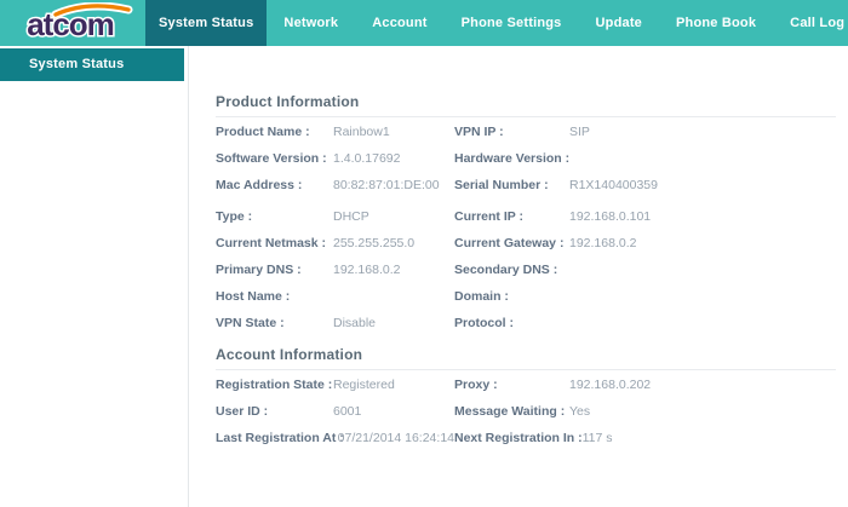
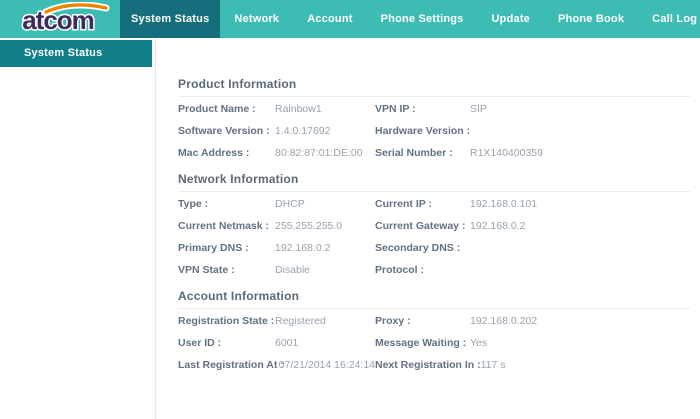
  atcom
  System Status
  Network
  Account
  Phone Settings
  Update
  Phone Book
  Call Log
  System Status
  Product Information
  Product Name :
  Rainbow1
  VPN IP :
  SIP
  Software Version :
  1.4.0.17692
  Hardware Version :
  Mac Address :
  80:82:87:01:DE:00
  Serial Number :
  R1X140400359
+ Network Information
  Type :
  DHCP
  Current IP :
  192.168.0.101
  Current Netmask :
  255.255.255.0
  Current Gateway :
  192.168.0.2
  Primary DNS :
  192.168.0.2
  Secondary DNS :
- Host Name :
- Domain :
  VPN State :
  Disable
  Protocol :
  Account Information
  Registration State :
  Registered
  Proxy :
  192.168.0.202
  User ID :
  6001
  Message Waiting :
  Yes
  Last Registration At
  07/21/2014 16:24:14
  Next Registration In :
  117 s
